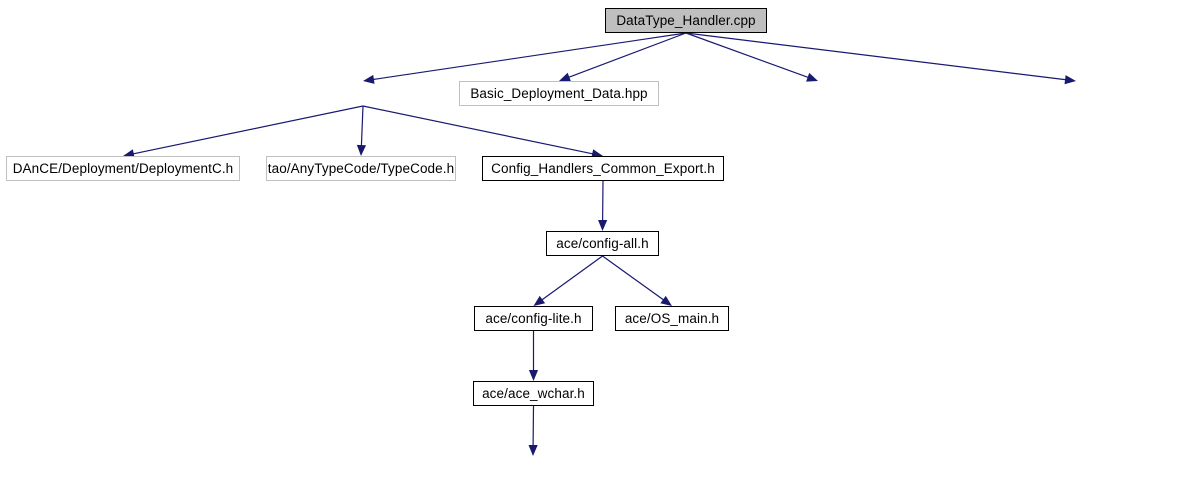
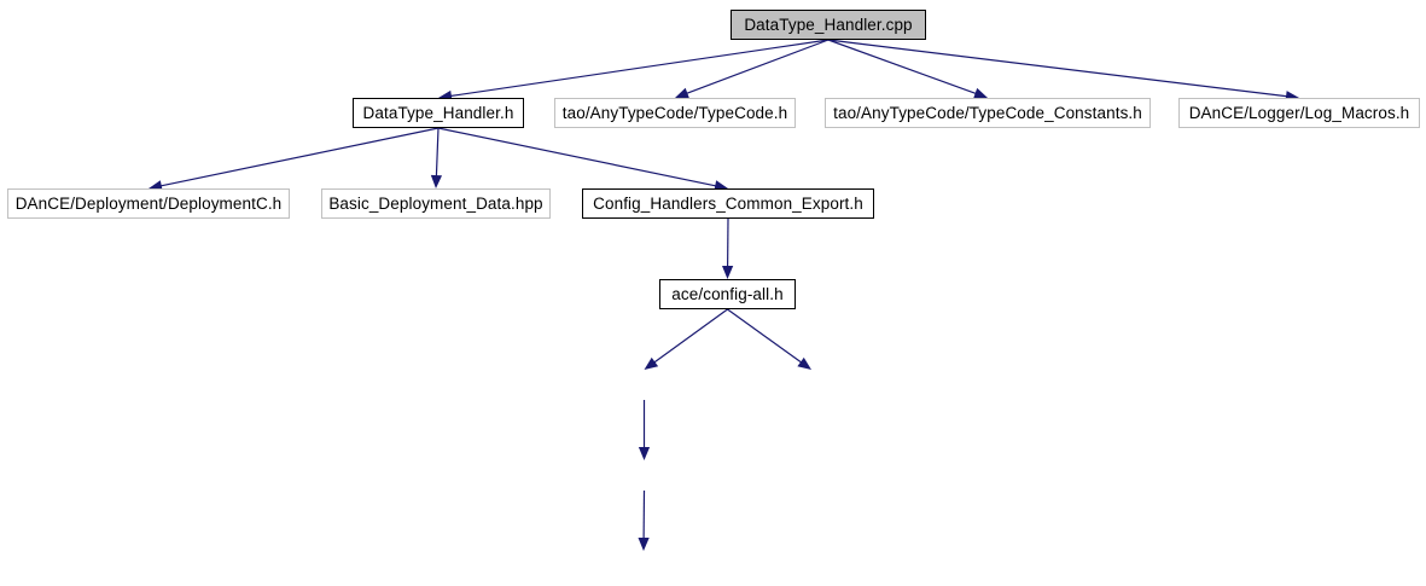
  DataType_Handler.cpp
+ DataType_Handler.h
- Basic_Deployment_Data.hpp
+ tao/AnyTypeCode/TypeCode.h
+ tao/AnyTypeCode/TypeCode_Constants.h
+ DAnCE/Logger/Log_Macros.h
  DAnCE/Deployment/DeploymentC.h
- tao/AnyTypeCode/TypeCode.h
+ Basic_Deployment_Data.hpp
  Config_Handlers_Common_Export.h
  ace/config-all.h
- ace/config-lite.h
- ace/OS_main.h
- ace/ace_wchar.h
